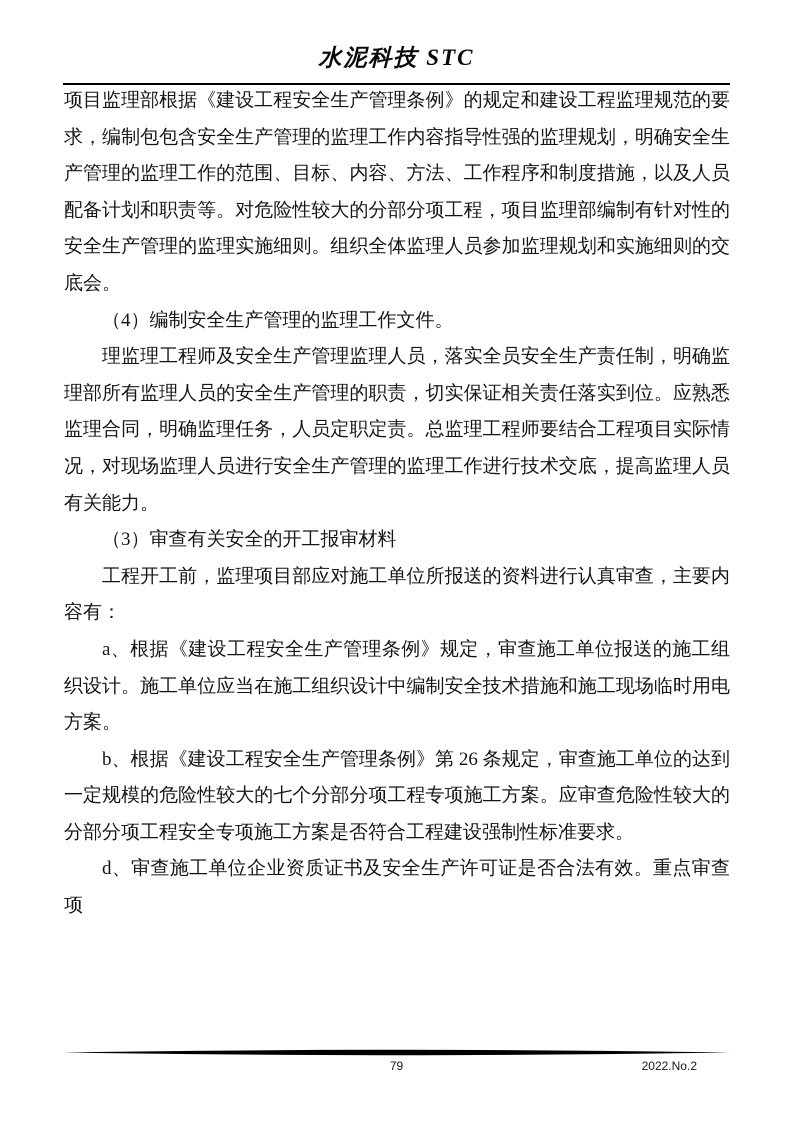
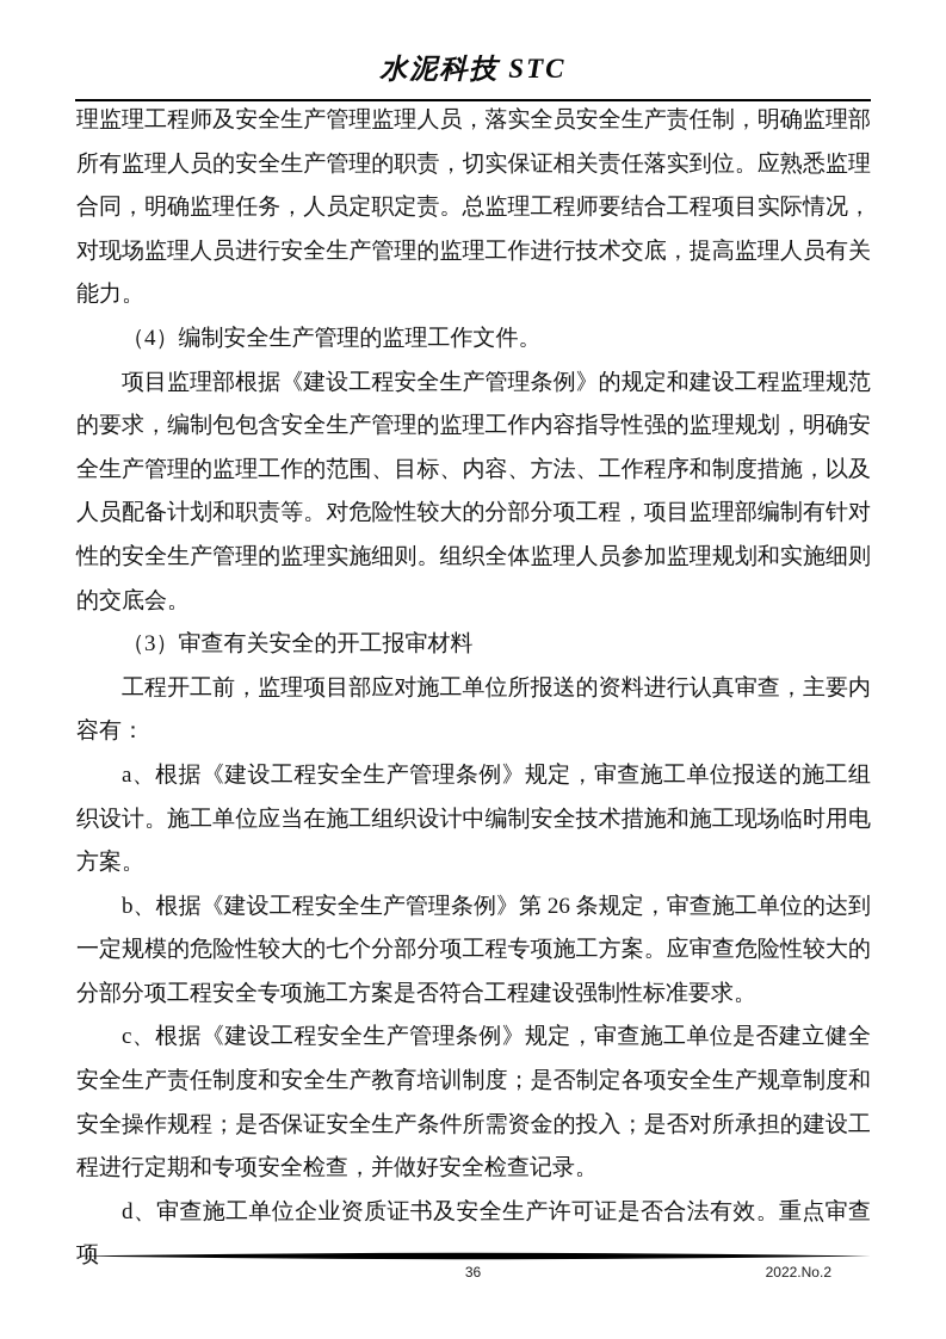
  水泥科技 STC
- 项目监理部根据《建设工程安全生产管理条例》的规定和建设工程监理规范的要求，编制包包含安全生产管理的监理工作内容指导性强的监理规划，明确安全生产管理的监理工作的范围、目标、内容、方法、工作程序和制度措施，以及人员配备计划和职责等。对危险性较大的分部分项工程，项目监理部编制有针对性的安全生产管理的监理实施细则。组织全体监理人员参加监理规划和实施细则的交底会。
+ 理监理工程师及安全生产管理监理人员，落实全员安全生产责任制，明确监理部所有监理人员的安全生产管理的职责，切实保证相关责任落实到位。应熟悉监理合同，明确监理任务，人员定职定责。总监理工程师要结合工程项目实际情况，对现场监理人员进行安全生产管理的监理工作进行技术交底，提高监理人员有关能力。
  （4）编制安全生产管理的监理工作文件。
- 理监理工程师及安全生产管理监理人员，落实全员安全生产责任制，明确监理部所有监理人员的安全生产管理的职责，切实保证相关责任落实到位。应熟悉监理合同，明确监理任务，人员定职定责。总监理工程师要结合工程项目实际情况，对现场监理人员进行安全生产管理的监理工作进行技术交底，提高监理人员有关能力。
+ 项目监理部根据《建设工程安全生产管理条例》的规定和建设工程监理规范的要求，编制包包含安全生产管理的监理工作内容指导性强的监理规划，明确安全生产管理的监理工作的范围、目标、内容、方法、工作程序和制度措施，以及人员配备计划和职责等。对危险性较大的分部分项工程，项目监理部编制有针对性的安全生产管理的监理实施细则。组织全体监理人员参加监理规划和实施细则的交底会。
  （3）审查有关安全的开工报审材料
  工程开工前，监理项目部应对施工单位所报送的资料进行认真审查，主要内容有：
  a、根据《建设工程安全生产管理条例》规定，审查施工单位报送的施工组织设计。施工单位应当在施工组织设计中编制安全技术措施和施工现场临时用电方案。
  b、根据《建设工程安全生产管理条例》第 26 条规定，审查施工单位的达到一定规模的危险性较大的七个分部分项工程专项施工方案。应审查危险性较大的分部分项工程安全专项施工方案是否符合工程建设强制性标准要求。
+ c、根据《建设工程安全生产管理条例》规定，审查施工单位是否建立健全安全生产责任制度和安全生产教育培训制度；是否制定各项安全生产规章制度和安全操作规程；是否保证安全生产条件所需资金的投入；是否对所承担的建设工程进行定期和专项安全检查，并做好安全检查记录。
  d、审查施工单位企业资质证书及安全生产许可证是否合法有效。重点审查项
- 79
+ 36
  2022.No.2
